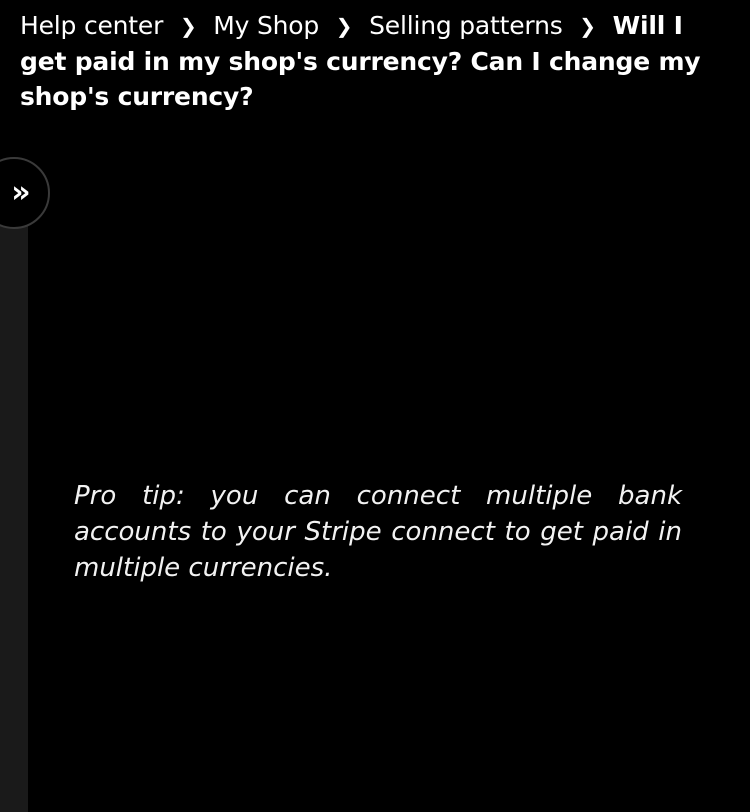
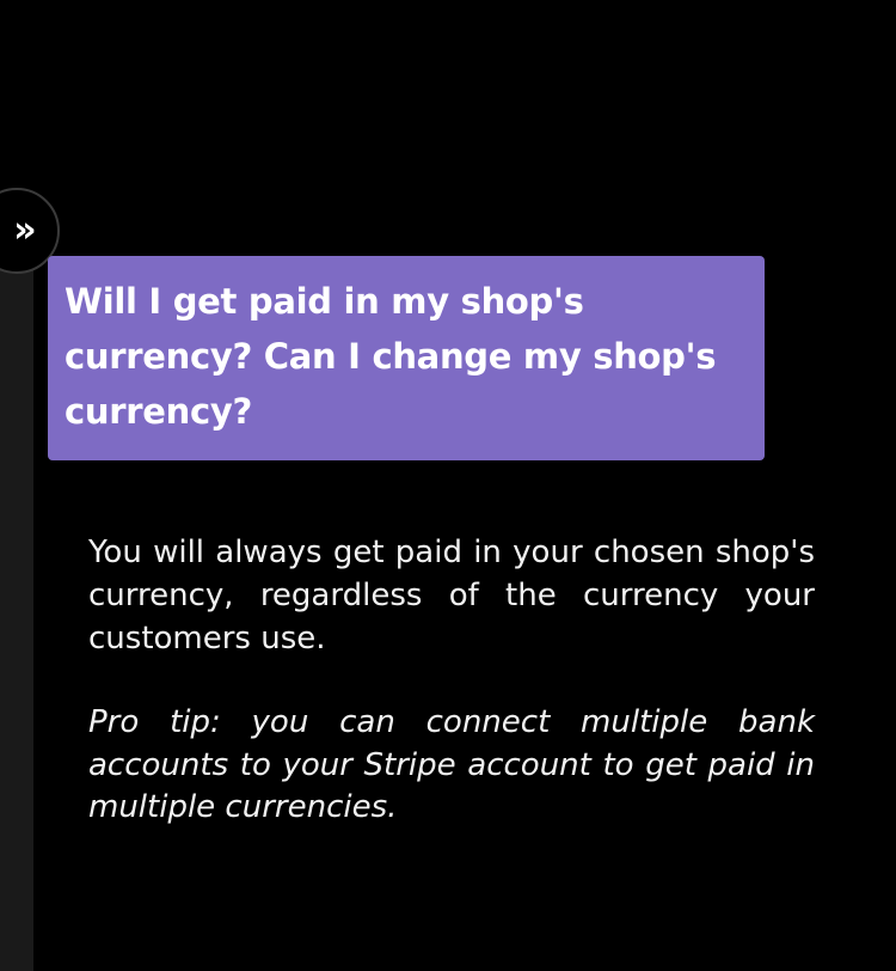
- Help center ❯ My Shop ❯ Selling patterns ❯ Will I get paid in my shop's currency? Can I change my shop's currency?
  »
+ Will I get paid in my shop's currency? Can I change my shop's currency?
+ You will always get paid in your chosen shop's currency, regardless of the currency your customers use.
- Pro tip: you can connect multiple bank accounts to your Stripe connect to get paid in multiple currencies.
+ Pro tip: you can connect multiple bank accounts to your Stripe account to get paid in multiple currencies.
